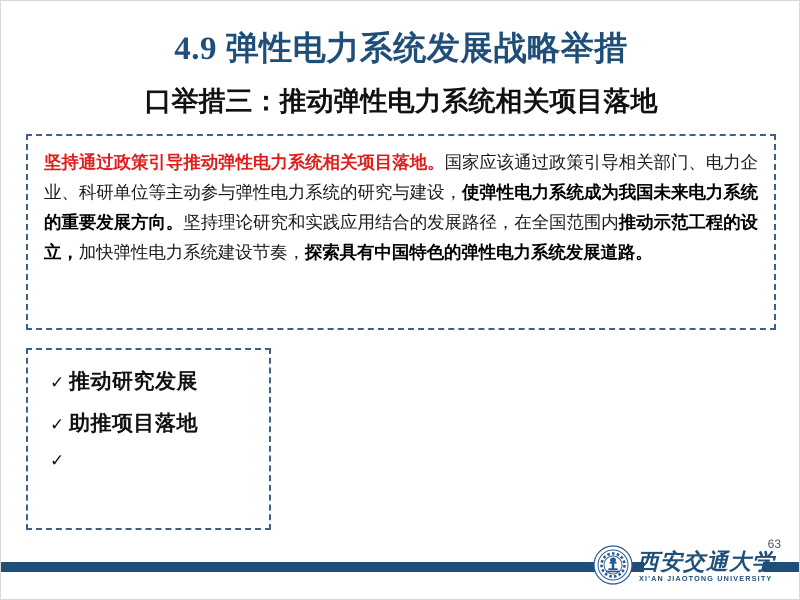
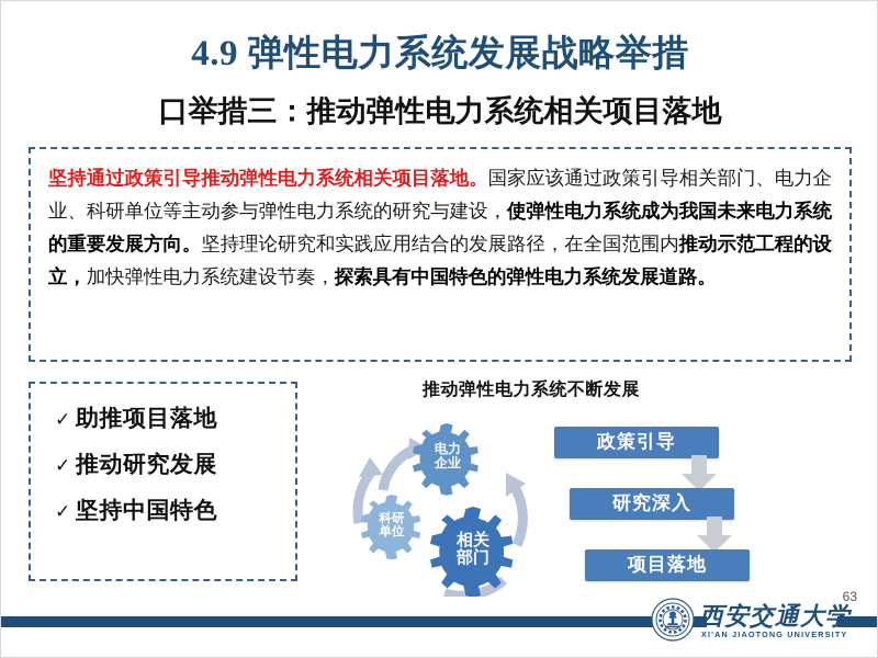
  4.9 弹性电力系统发展战略举措
  口举措三：推动弹性电力系统相关项目落地
  坚持通过政策引导推动弹性电力系统相关项目落地。国家应该通过政策引导相关部门、电力企业、科研单位等主动参与弹性电力系统的研究与建设，使弹性电力系统成为我国未来电力系统的重要发展方向。坚持理论研究和实践应用结合的发展路径，在全国范围内推动示范工程的设立，加快弹性电力系统建设节奏，探索具有中国特色的弹性电力系统发展道路。
  ✓
- 推动研究发展
+ 助推项目落地
  ✓
- 助推项目落地
+ 推动研究发展
  ✓
+ 坚持中国特色
+ 推动弹性电力系统不断发展
+ 电力
+ 企业
+ 科研
+ 单位
+ 相关
+ 部门
+ 政策引导
+ 研究深入
+ 项目落地
  63
  西安交通大学
  XI'AN JIAOTONG UNIVERSITY
